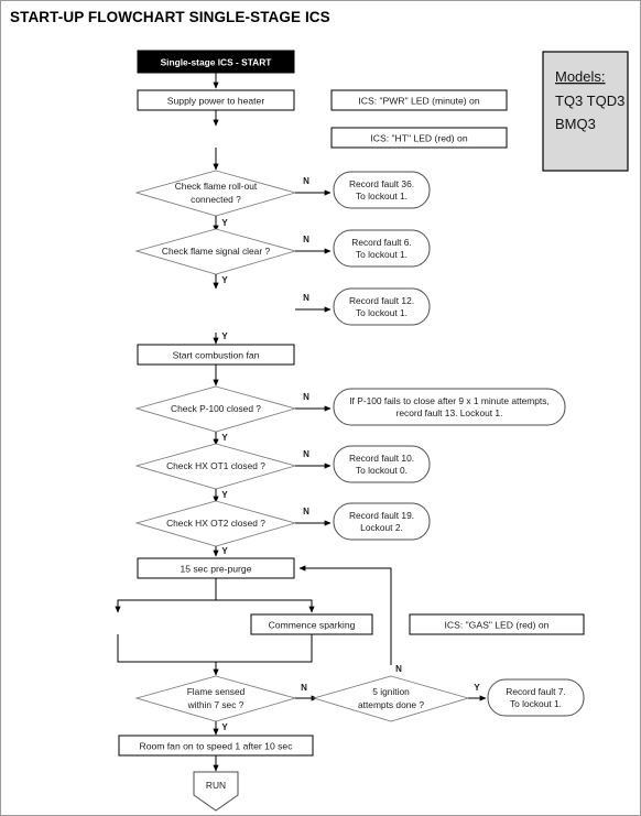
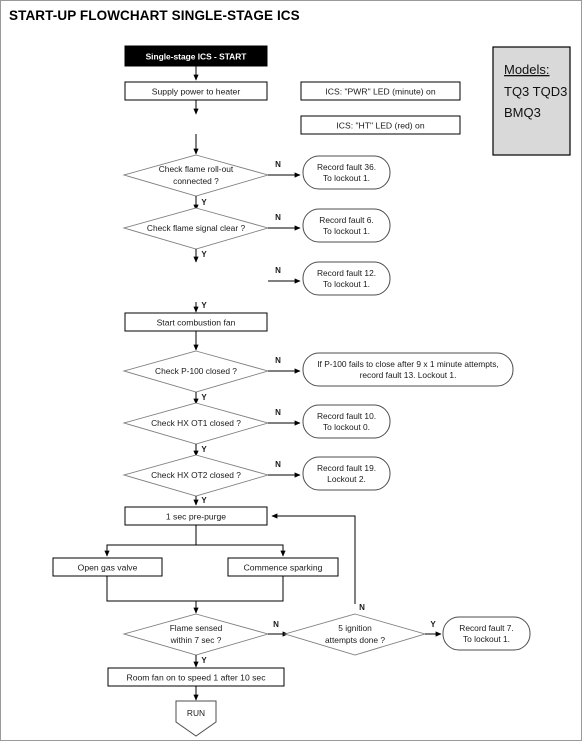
  START-UP FLOWCHART SINGLE-STAGE ICS
  Models:
  TQ3 TQD3
  BMQ3
  Single-stage ICS - START
  Supply power to heater
  ICS: "PWR" LED (minute) on
  ICS: "HT" LED (red) on
  Check flame roll-out
  connected ?
  N
  Y
  Record fault 36.
  To lockout 1.
  Check flame signal clear ?
  N
  Y
  Record fault 6.
  To lockout 1.
  N
  Y
  Record fault 12.
  To lockout 1.
  Start combustion fan
  Check P-100 closed ?
  N
  Y
  If P-100 fails to close after 9 x 1 minute attempts,
  record fault 13. Lockout 1.
  Check HX OT1 closed ?
  N
  Y
  Record fault 10.
  To lockout 0.
  Check HX OT2 closed ?
  N
  Y
  Record fault 19.
  Lockout 2.
- 15 sec pre-purge
+ 1 sec pre-purge
+ Open gas valve
  Commence sparking
- ICS: "GAS" LED (red) on
  Flame sensed
  within 7 sec ?
  N
  Y
  5 ignition
  attempts done ?
  N
  Y
  Record fault 7.
  To lockout 1.
  Room fan on to speed 1 after 10 sec
  RUN
